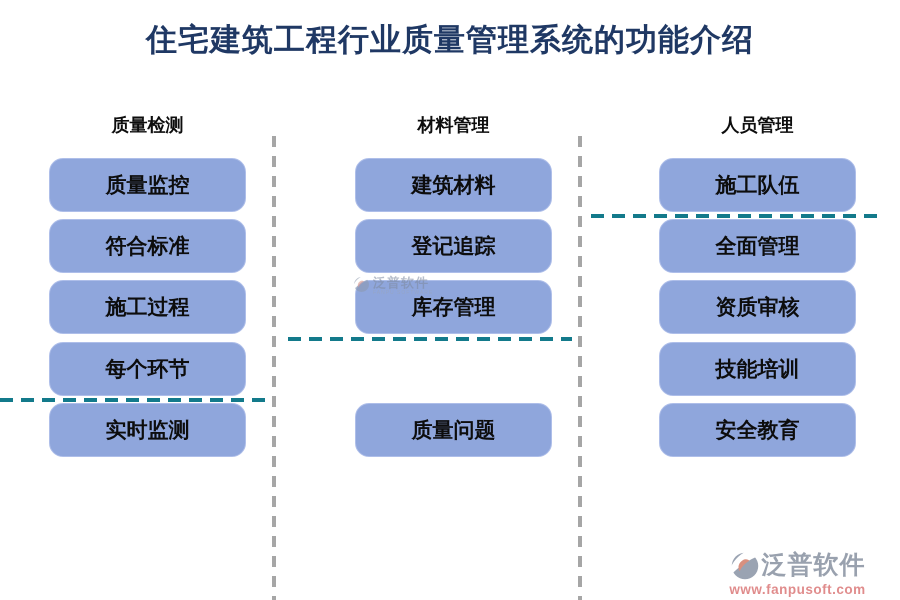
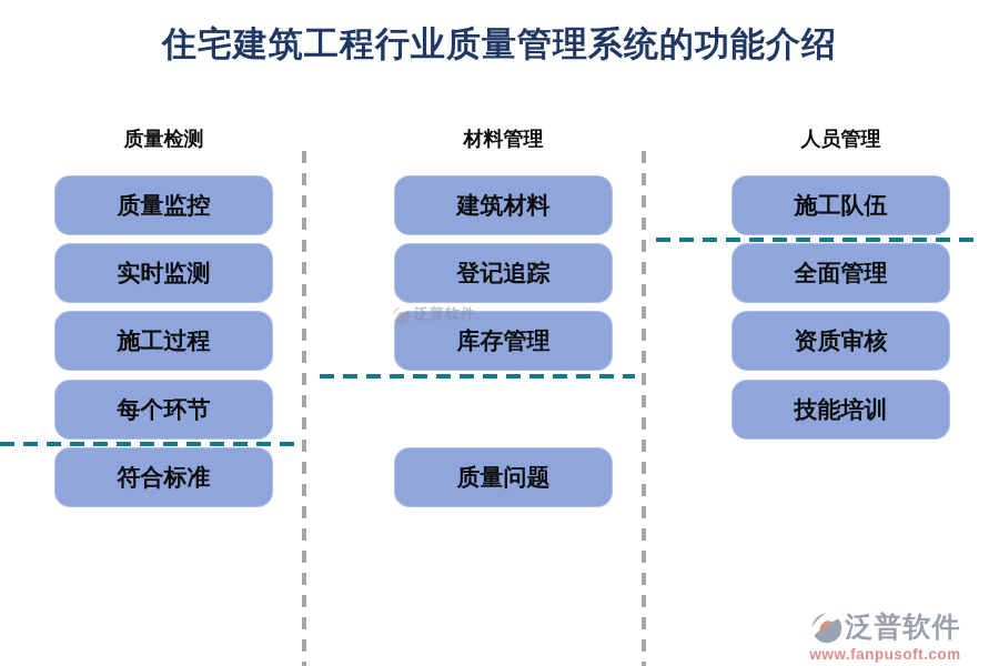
  住宅建筑工程行业质量管理系统的功能介绍
  质量检测
  材料管理
  人员管理
  质量监控
- 符合标准
+ 实时监测
  施工过程
  每个环节
- 实时监测
+ 符合标准
  建筑材料
  登记追踪
  库存管理
  质量问题
  施工队伍
  全面管理
  资质审核
  技能培训
- 安全教育
  泛普软件
  泛普软件
  www.fanpusoft.com
